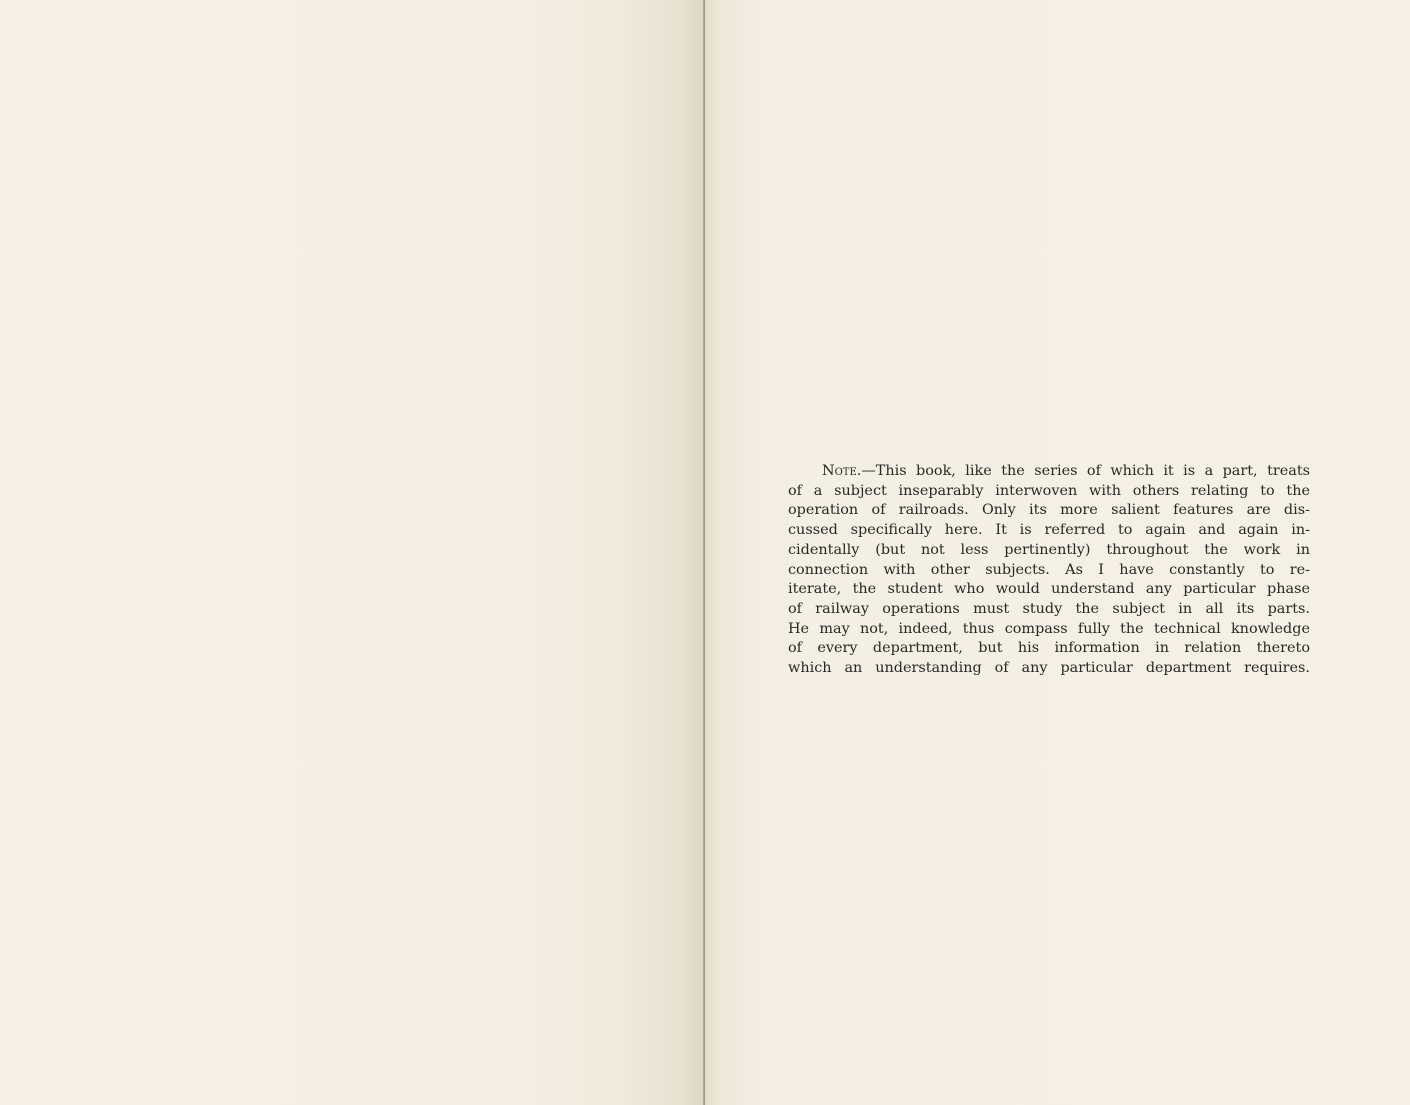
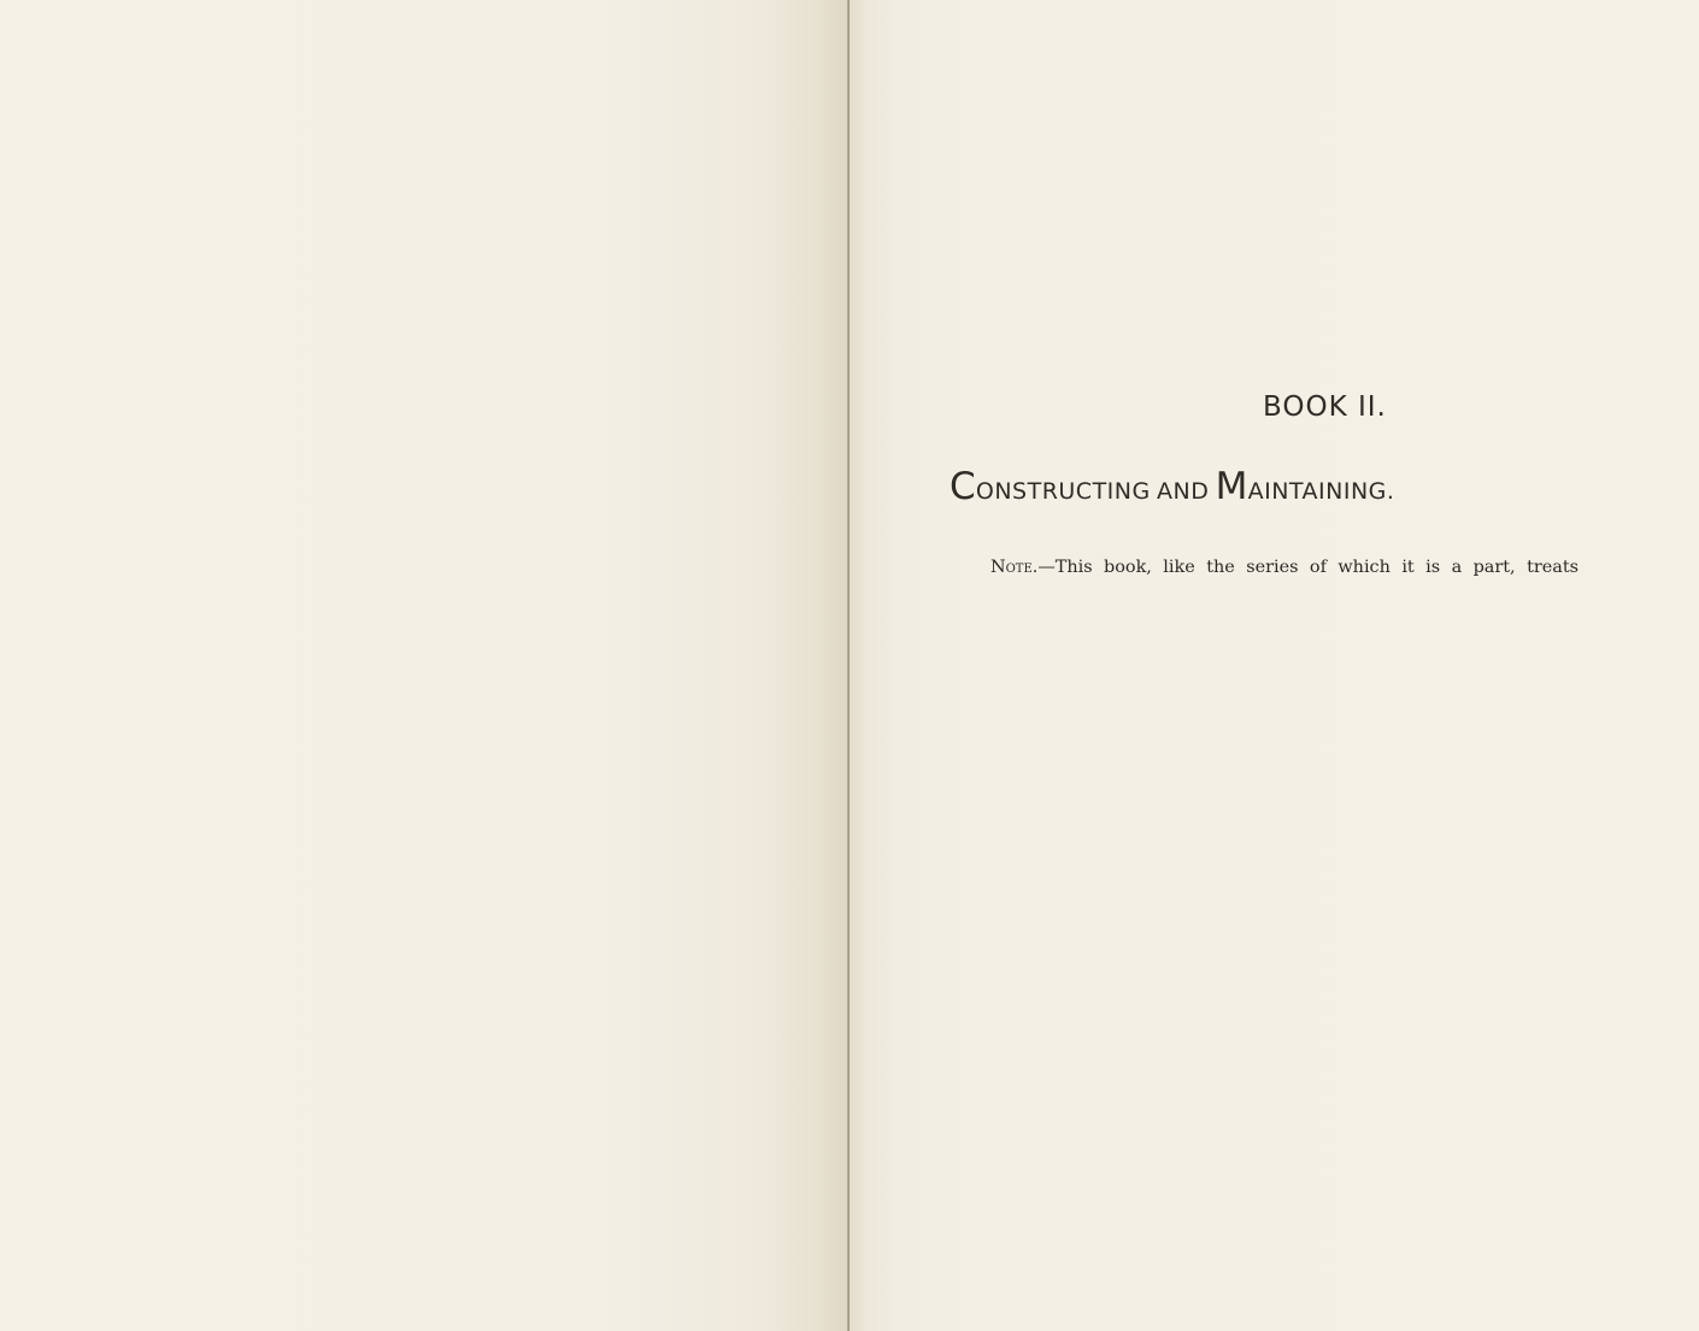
+ BOOK II.
+ CONSTRUCTING AND MAINTAINING.
  Note.—This book, like the series of which it is a part, treats
- of a subject inseparably interwoven with others relating to the
- operation of railroads. Only its more salient features are dis-
- cussed specifically here. It is referred to again and again in-
- cidentally (but not less pertinently) throughout the work in
- connection with other subjects. As I have constantly to re-
- iterate, the student who would understand any particular phase
- of railway operations must study the subject in all its parts.
- He may not, indeed, thus compass fully the technical knowledge
- of every department, but his information in relation thereto
- which an understanding of any particular department requires.
